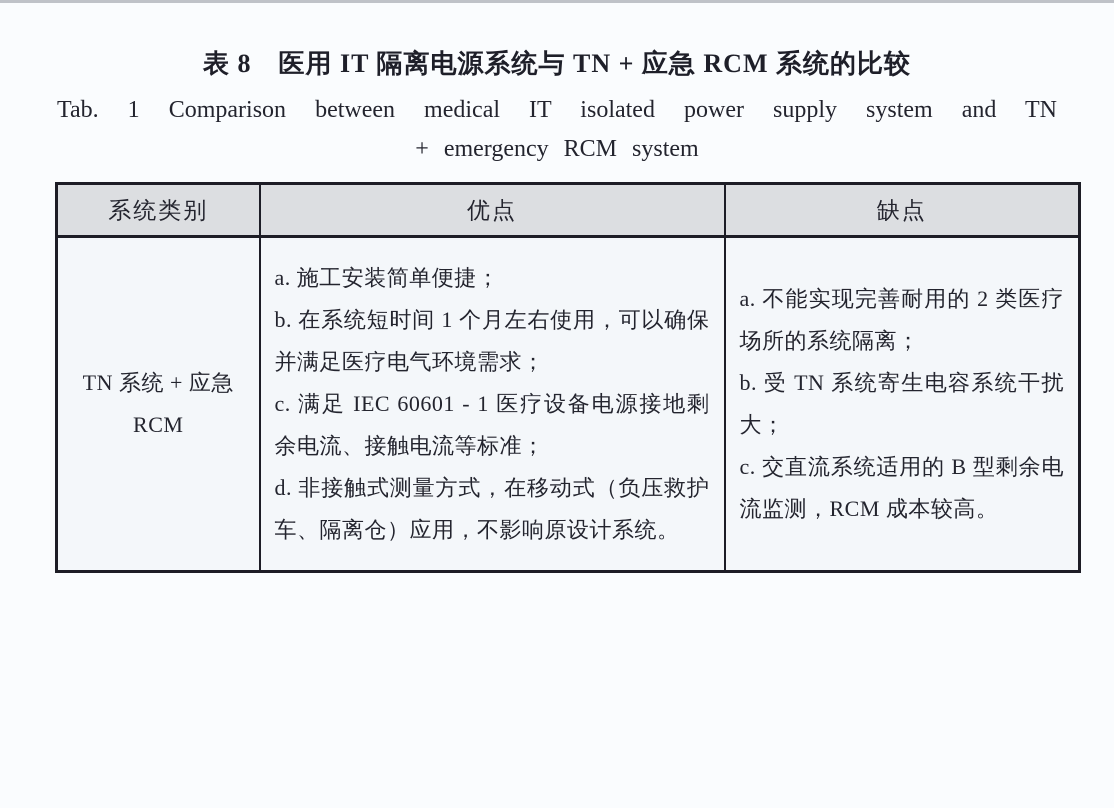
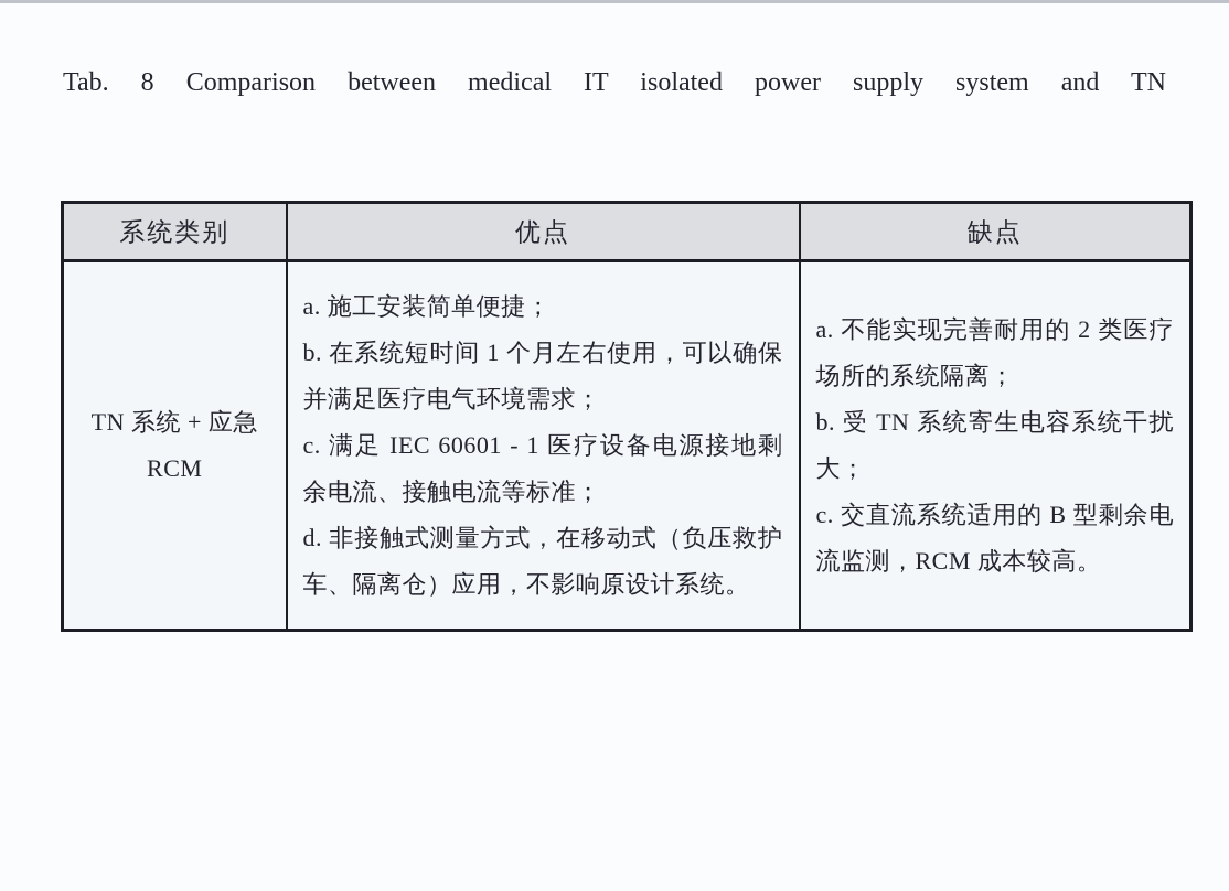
- 表 8 医用 IT 隔离电源系统与 TN + 应急 RCM 系统的比较
- Tab. 1 Comparison between medical IT isolated power supply system and TN
+ Tab. 8 Comparison between medical IT isolated power supply system and TN
- + emergency RCM system
  系统类别	优点	缺点
  TN 系统 + 应急 RCM	a. 施工安装简单便捷； b. 在系统短时间 1 个月左右使用，可以确保并满足医疗电气环境需求； c. 满足 IEC 60601 - 1 医疗设备电源接地剩余电流、接触电流等标准； d. 非接触式测量方式，在移动式（负压救护车、隔离仓）应用，不影响原设计系统。	a. 不能实现完善耐用的 2 类医疗场所的系统隔离； b. 受 TN 系统寄生电容系统干扰大； c. 交直流系统适用的 B 型剩余电流监测，RCM 成本较高。
